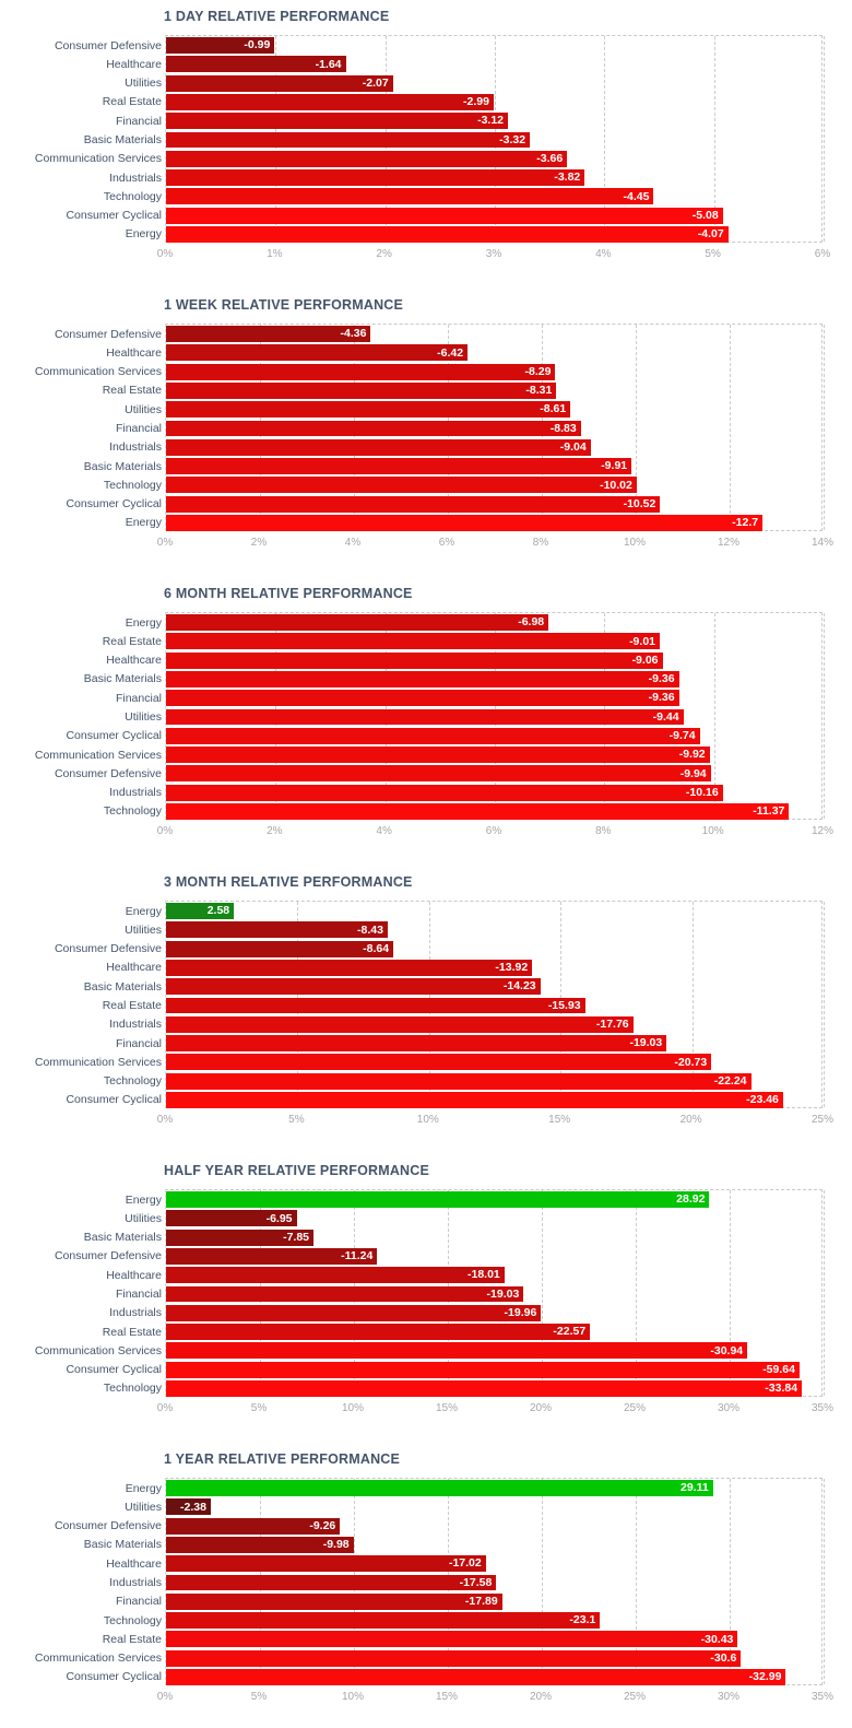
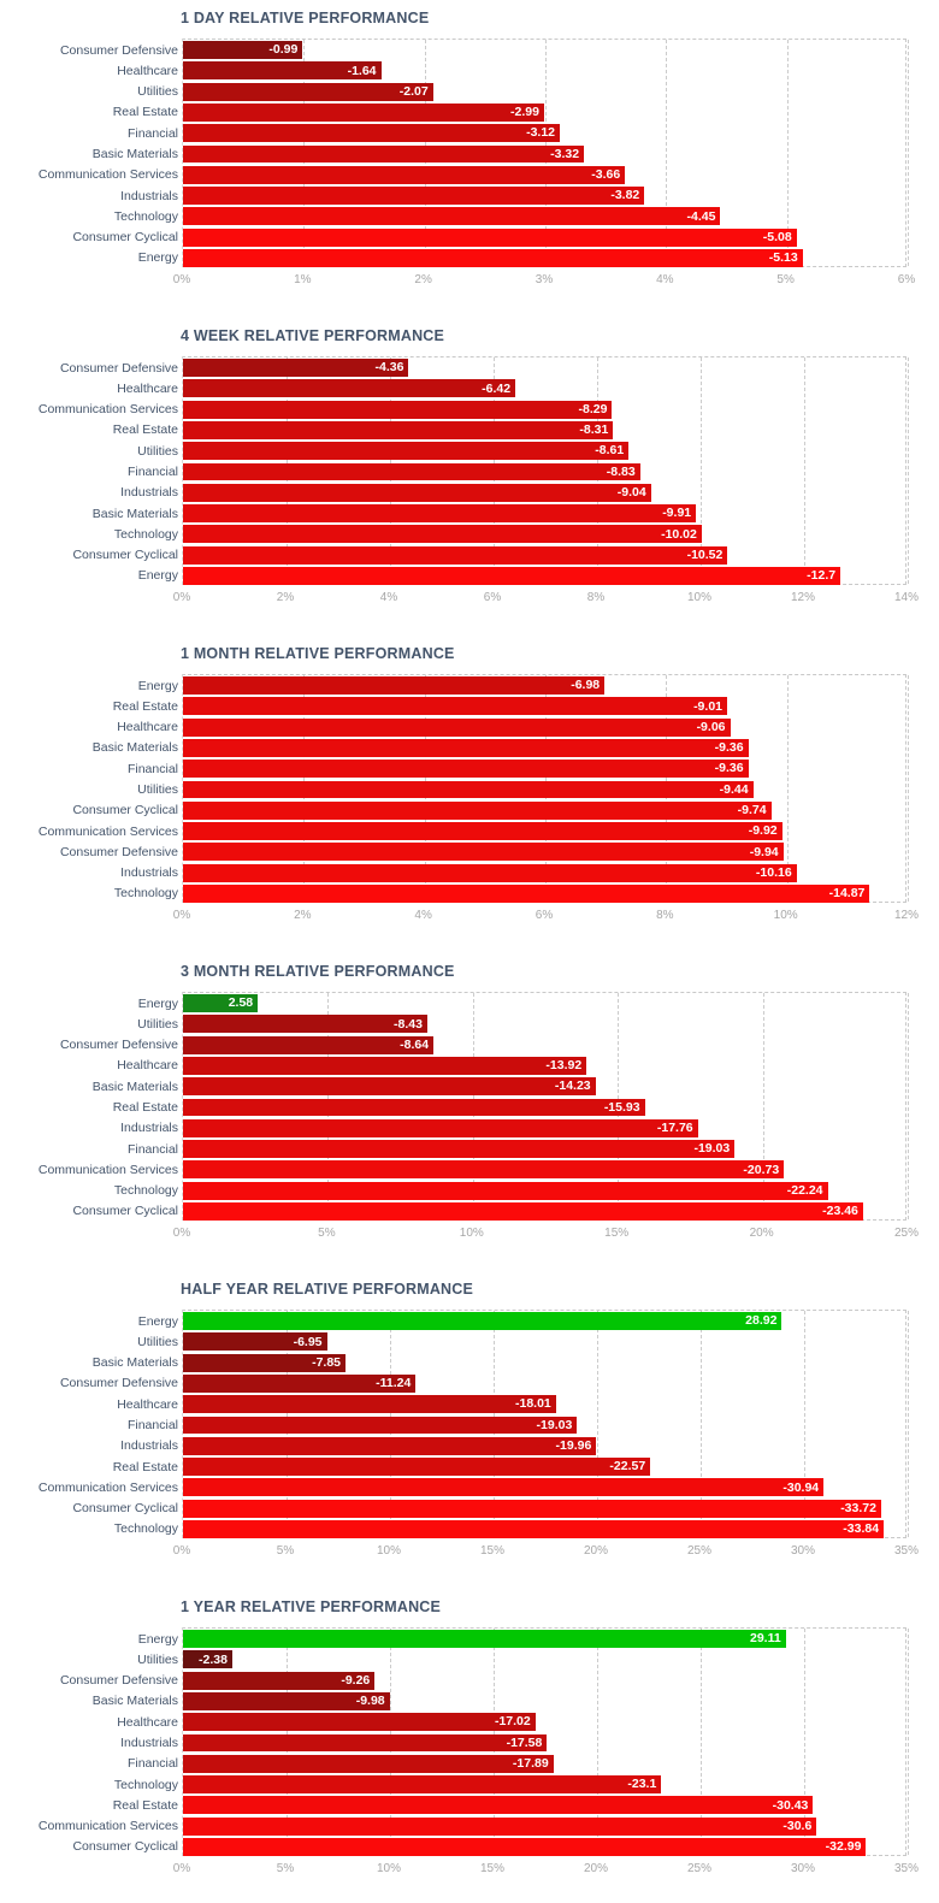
  1 DAY RELATIVE PERFORMANCE
  Consumer Defensive
  -0.99
  Healthcare
  -1.64
  Utilities
  -2.07
  Real Estate
  -2.99
  Financial
  -3.12
  Basic Materials
  -3.32
  Communication Services
  -3.66
  Industrials
  -3.82
  Technology
  -4.45
  Consumer Cyclical
  -5.08
  Energy
- -4.07
+ -5.13
  0%
  1%
  2%
  3%
  4%
  5%
  6%
- 1 WEEK RELATIVE PERFORMANCE
+ 4 WEEK RELATIVE PERFORMANCE
  Consumer Defensive
  -4.36
  Healthcare
  -6.42
  Communication Services
  -8.29
  Real Estate
  -8.31
  Utilities
  -8.61
  Financial
  -8.83
  Industrials
  -9.04
  Basic Materials
  -9.91
  Technology
  -10.02
  Consumer Cyclical
  -10.52
  Energy
  -12.7
  0%
  2%
  4%
  6%
  8%
  10%
  12%
  14%
- 6 MONTH RELATIVE PERFORMANCE
+ 1 MONTH RELATIVE PERFORMANCE
  Energy
  -6.98
  Real Estate
  -9.01
  Healthcare
  -9.06
  Basic Materials
  -9.36
  Financial
  -9.36
  Utilities
  -9.44
  Consumer Cyclical
  -9.74
  Communication Services
  -9.92
  Consumer Defensive
  -9.94
  Industrials
  -10.16
  Technology
- -11.37
+ -14.87
  0%
  2%
  4%
  6%
  8%
  10%
  12%
  3 MONTH RELATIVE PERFORMANCE
  Energy
  2.58
  Utilities
  -8.43
  Consumer Defensive
  -8.64
  Healthcare
  -13.92
  Basic Materials
  -14.23
  Real Estate
  -15.93
  Industrials
  -17.76
  Financial
  -19.03
  Communication Services
  -20.73
  Technology
  -22.24
  Consumer Cyclical
  -23.46
  0%
  5%
  10%
  15%
  20%
  25%
  HALF YEAR RELATIVE PERFORMANCE
  Energy
  28.92
  Utilities
  -6.95
  Basic Materials
  -7.85
  Consumer Defensive
  -11.24
  Healthcare
  -18.01
  Financial
  -19.03
  Industrials
  -19.96
  Real Estate
  -22.57
  Communication Services
  -30.94
  Consumer Cyclical
- -59.64
+ -33.72
  Technology
  -33.84
  0%
  5%
  10%
  15%
  20%
  25%
  30%
  35%
  1 YEAR RELATIVE PERFORMANCE
  Energy
  29.11
  Utilities
  -2.38
  Consumer Defensive
  -9.26
  Basic Materials
  -9.98
  Healthcare
  -17.02
  Industrials
  -17.58
  Financial
  -17.89
  Technology
  -23.1
  Real Estate
  -30.43
  Communication Services
  -30.6
  Consumer Cyclical
  -32.99
  0%
  5%
  10%
  15%
  20%
  25%
  30%
  35%
